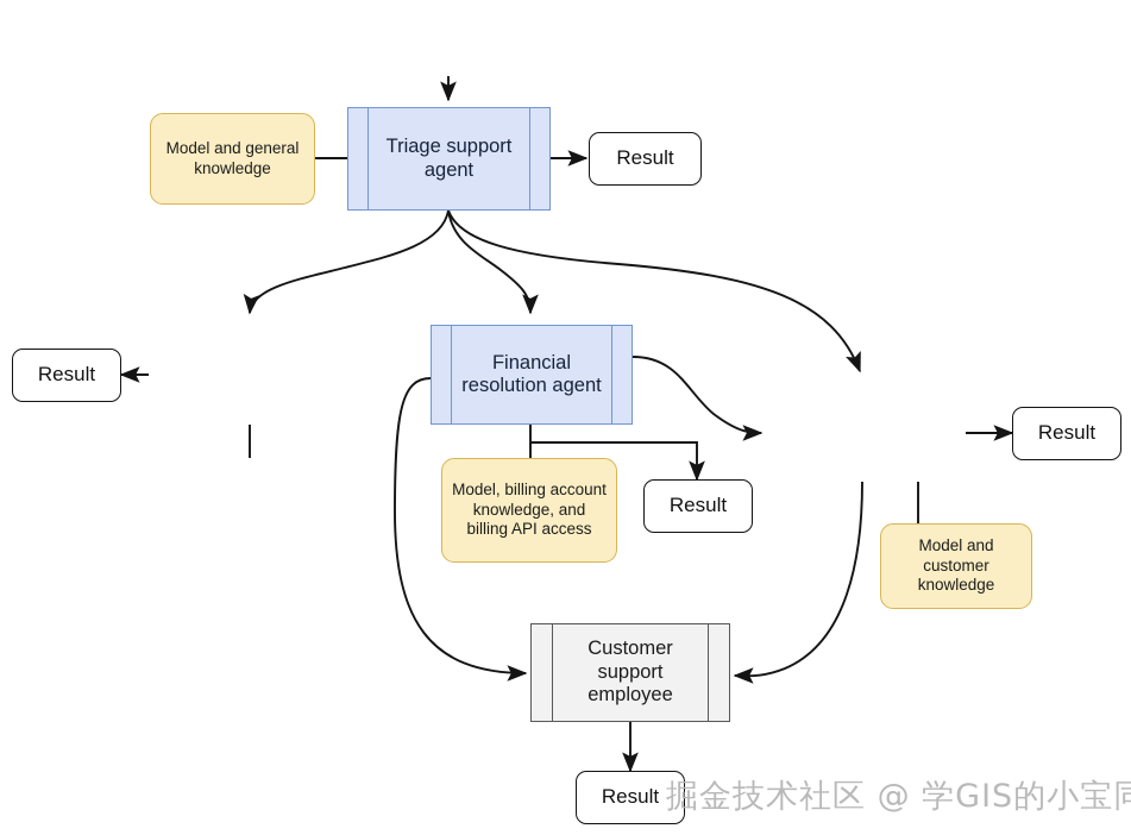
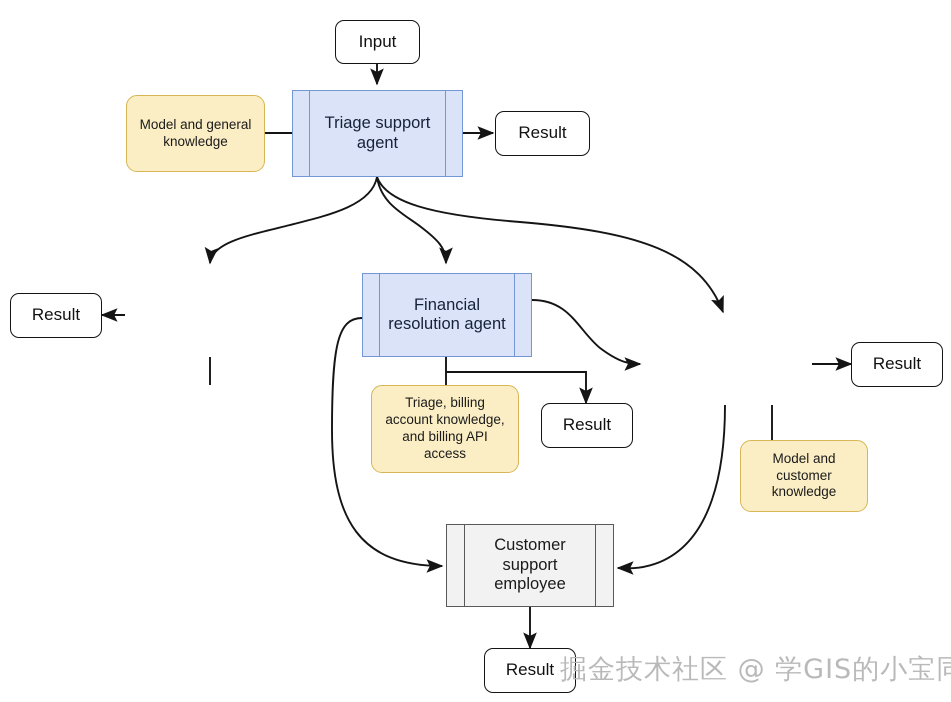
+ Input
  Result
  Result
  Result
  Result
  Result
  Triage support agent
  Financial resolution agent
  Customer support employee
  Model and general knowledge
- Model, billing account knowledge, and billing API access
+ Triage, billing account knowledge, and billing API access
  Model and customer knowledge
  掘金技术社区 @ 学GIS的小宝同
